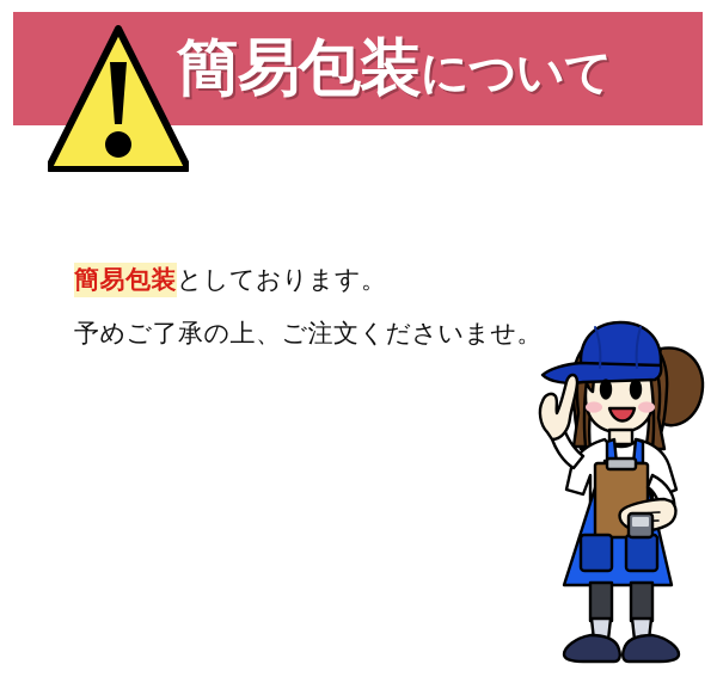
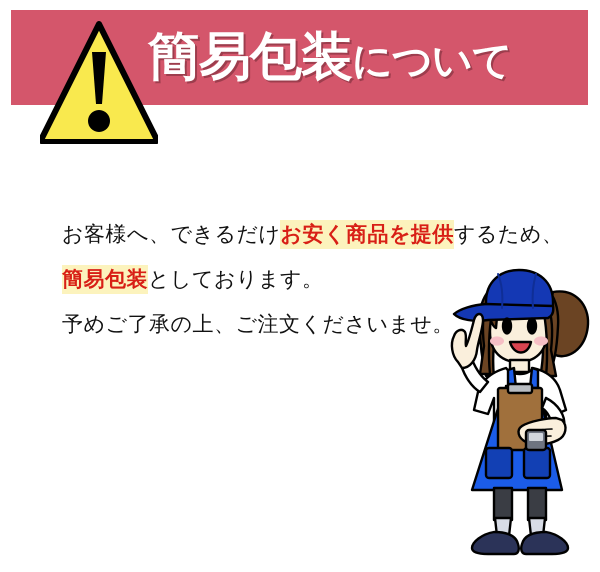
  簡易包装について
+ お客様へ、できるだけお安く商品を提供するため、
  簡易包装としております。
  予めご了承の上、ご注文くださいませ。
